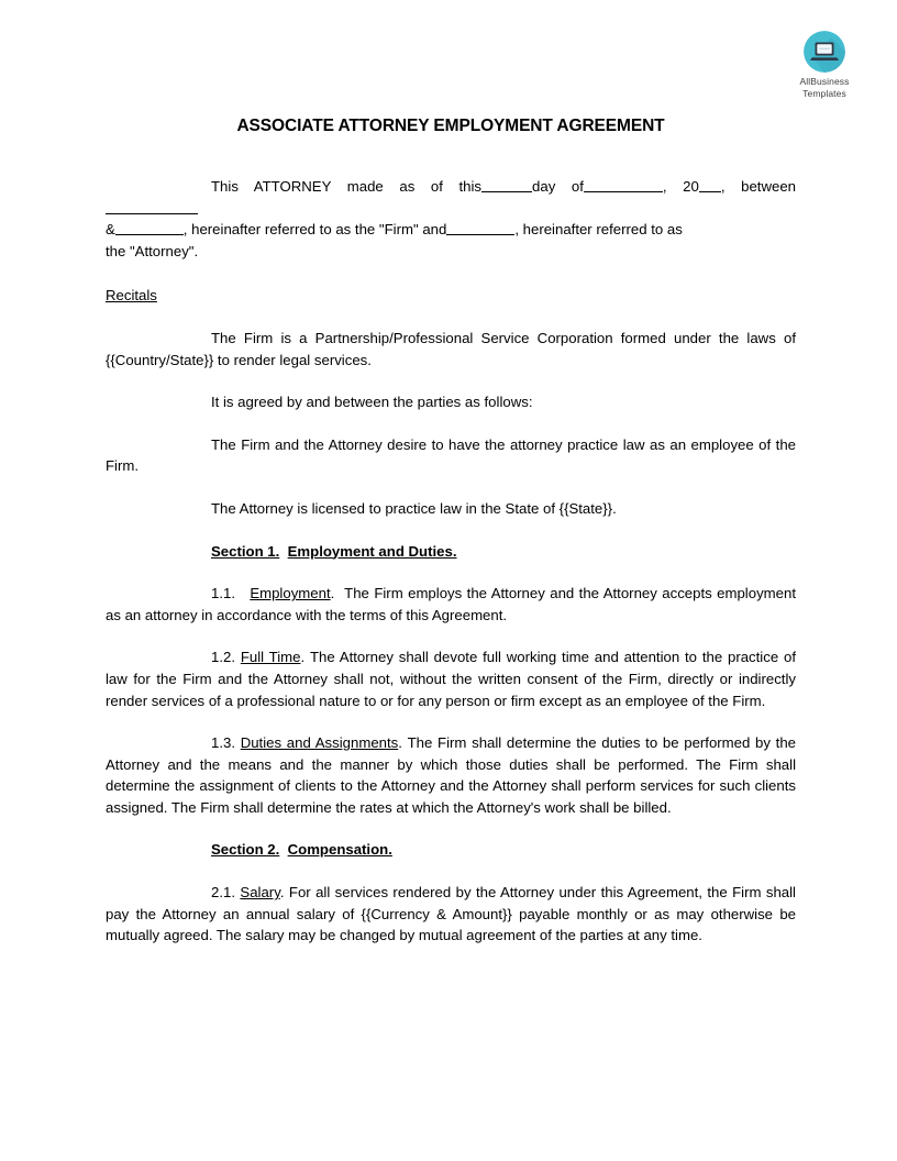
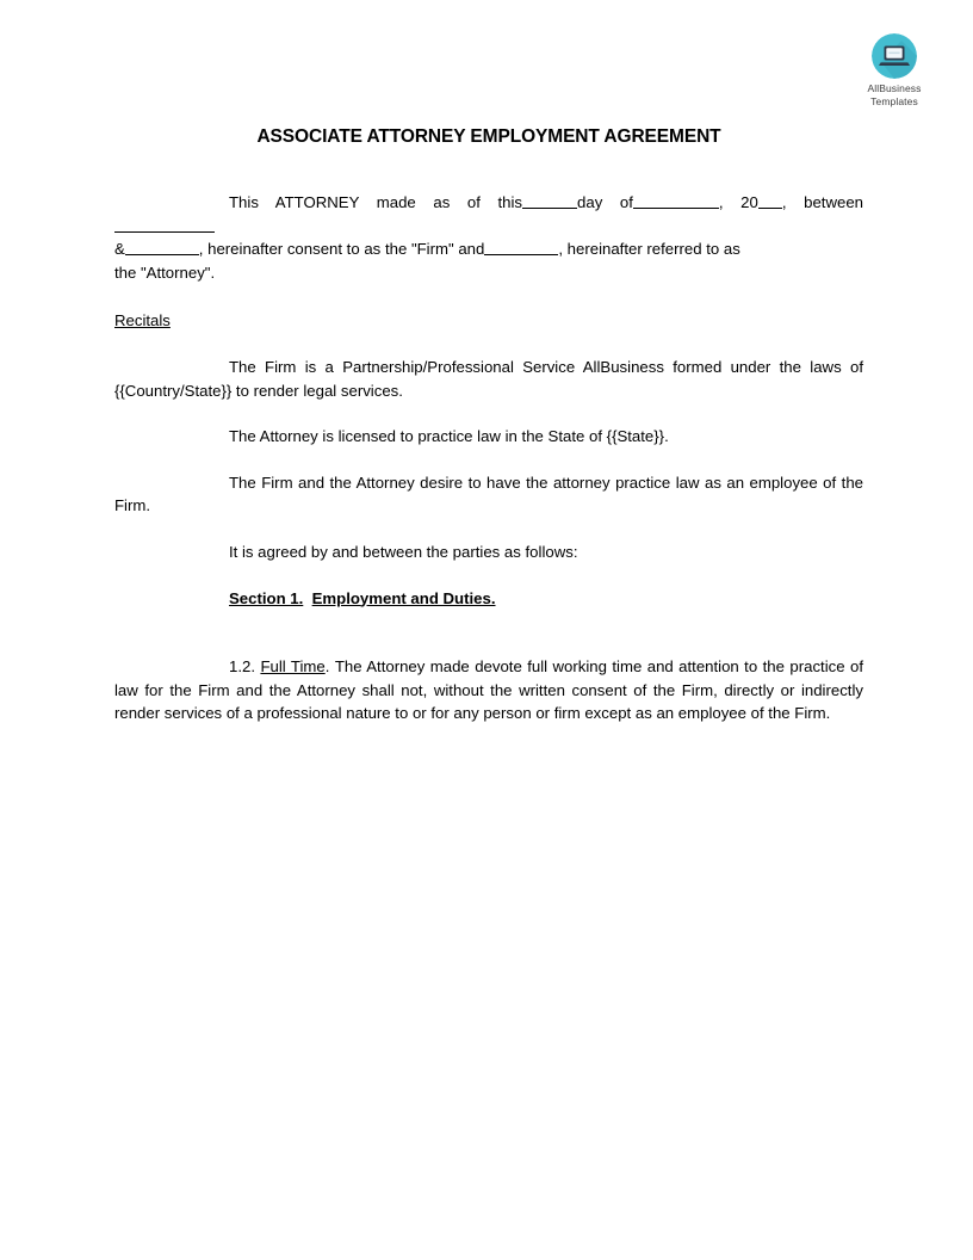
  AllBusiness
  Templates
  ASSOCIATE ATTORNEY EMPLOYMENT AGREEMENT
  This ATTORNEY made as of this day of , 20 , between
- & , hereinafter referred to as the "Firm" and , hereinafter referred to as
+ & , hereinafter consent to as the "Firm" and , hereinafter referred to as
  the "Attorney".
  Recitals
- The Firm is a Partnership/Professional Service Corporation formed under the laws of {{Country/State}} to render legal services.
+ The Firm is a Partnership/Professional Service AllBusiness formed under the laws of {{Country/State}} to render legal services.
- It is agreed by and between the parties as follows:
+ The Attorney is licensed to practice law in the State of {{State}}.
  The Firm and the Attorney desire to have the attorney practice law as an employee of the Firm.
- The Attorney is licensed to practice law in the State of {{State}}.
+ It is agreed by and between the parties as follows:
  Section 1. Employment and Duties.
- 1.1. Employment. The Firm employs the Attorney and the Attorney accepts employment as an attorney in accordance with the terms of this Agreement.
- 1.2. Full Time. The Attorney shall devote full working time and attention to the practice of law for the Firm and the Attorney shall not, without the written consent of the Firm, directly or indirectly render services of a professional nature to or for any person or firm except as an employee of the Firm.
+ 1.2. Full Time. The Attorney made devote full working time and attention to the practice of law for the Firm and the Attorney shall not, without the written consent of the Firm, directly or indirectly render services of a professional nature to or for any person or firm except as an employee of the Firm.
- 1.3. Duties and Assignments. The Firm shall determine the duties to be performed by the Attorney and the means and the manner by which those duties shall be performed. The Firm shall determine the assignment of clients to the Attorney and the Attorney shall perform services for such clients assigned. The Firm shall determine the rates at which the Attorney's work shall be billed.
- Section 2. Compensation.
- 2.1. Salary. For all services rendered by the Attorney under this Agreement, the Firm shall pay the Attorney an annual salary of {{Currency & Amount}} payable monthly or as may otherwise be mutually agreed. The salary may be changed by mutual agreement of the parties at any time.
